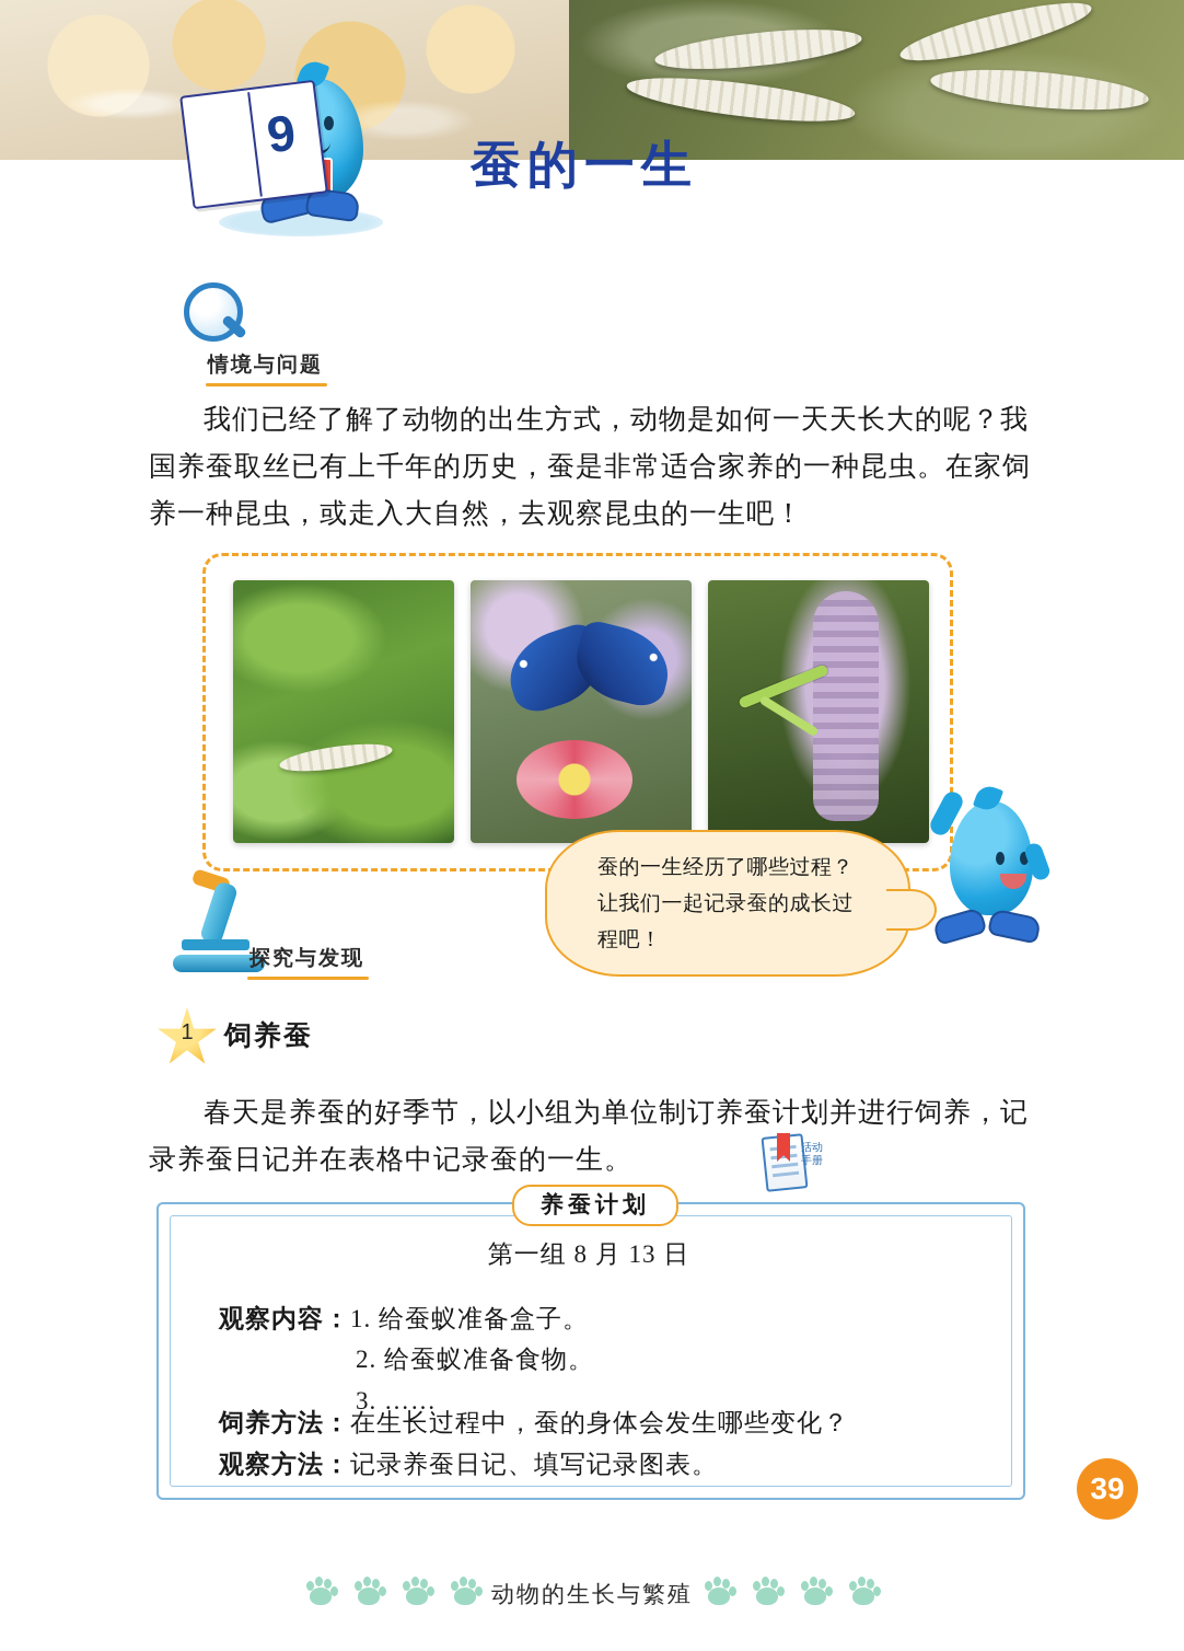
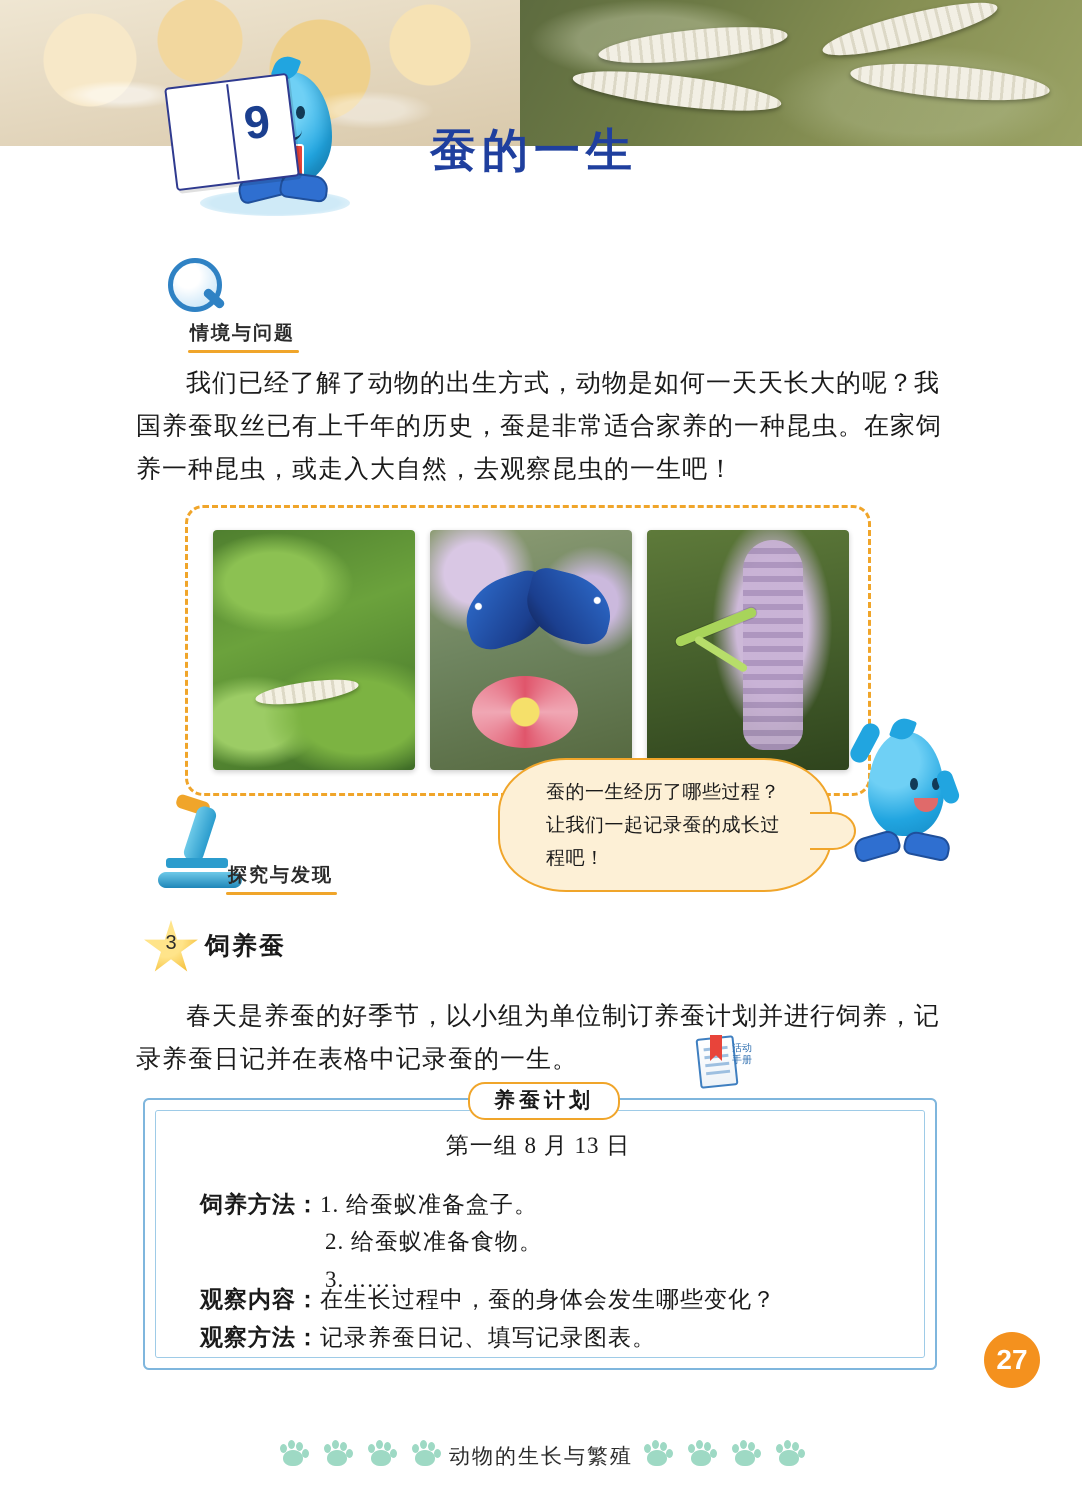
  蚕的一生
  情境与问题
  我们已经了解了动物的出生方式，动物是如何一天天长大的呢？我国养蚕取丝已有上千年的历史，蚕是非常适合家养的一种昆虫。在家饲养一种昆虫，或走入大自然，去观察昆虫的一生吧！
  蚕的一生经历了哪些过程？让我们一起记录蚕的成长过程吧！
  探究与发现
- 1
+ 3
  饲养蚕
  春天是养蚕的好季节，以小组为单位制订养蚕计划并进行饲养，记录养蚕日记并在表格中记录蚕的一生。
  活动
  手册
  养蚕计划
  第一组 8 月 13 日
- 观察内容：1. 给蚕蚁准备盒子。
+ 饲养方法：1. 给蚕蚁准备盒子。
  2. 给蚕蚁准备食物。
  3. ……
- 饲养方法：在生长过程中，蚕的身体会发生哪些变化？
+ 观察内容：在生长过程中，蚕的身体会发生哪些变化？
  观察方法：记录养蚕日记、填写记录图表。
- 39
+ 27
  动物的生长与繁殖
